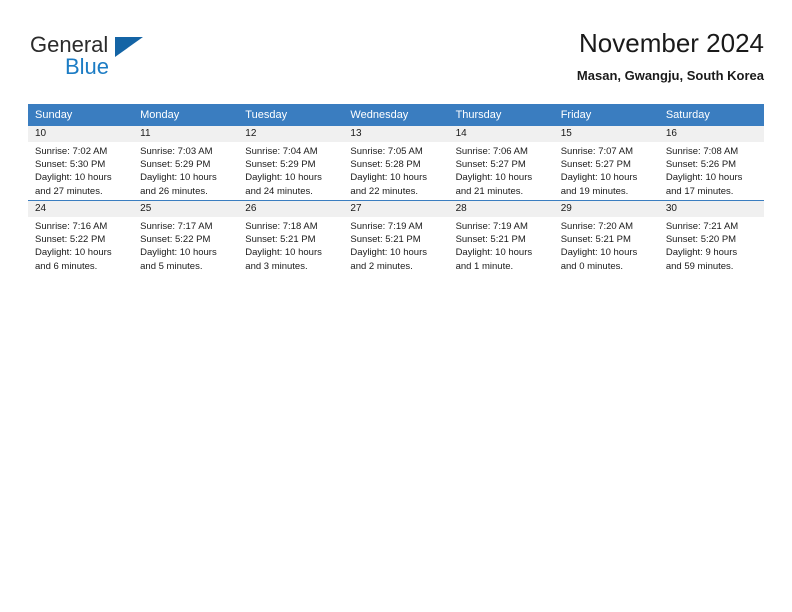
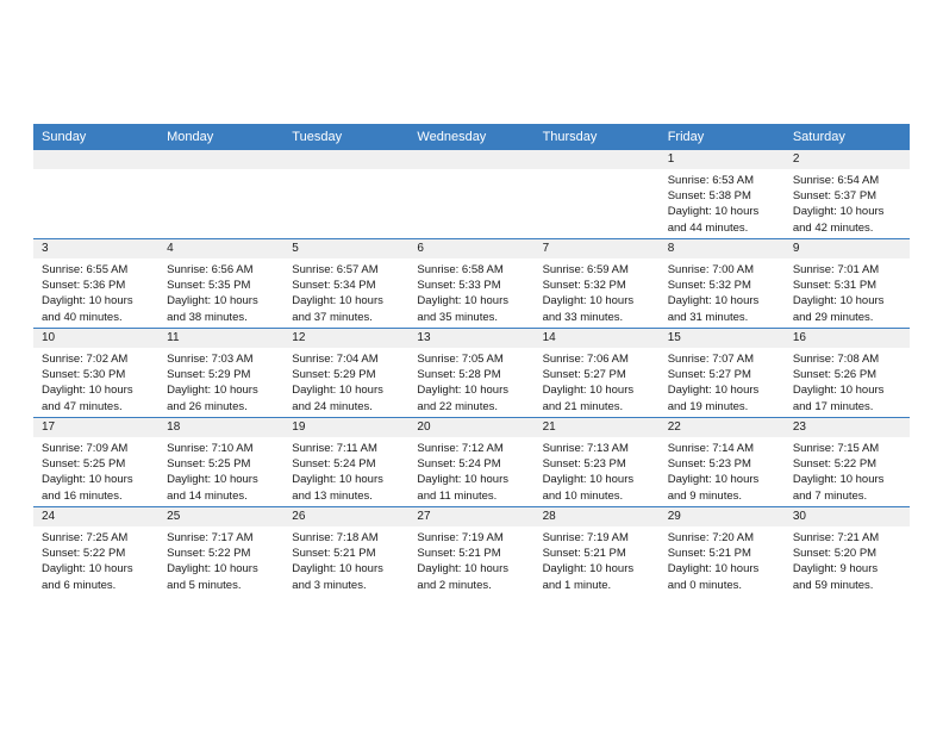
- General
- Blue
- November 2024
- Masan, Gwangju, South Korea
  Sunday	Monday	Tuesday	Wednesday	Thursday	Friday	Saturday
+ 					1Sunrise: 6:53 AMSunset: 5:38 PMDaylight: 10 hoursand 44 minutes.	2Sunrise: 6:54 AMSunset: 5:37 PMDaylight: 10 hoursand 42 minutes.
+ 3Sunrise: 6:55 AMSunset: 5:36 PMDaylight: 10 hoursand 40 minutes.	4Sunrise: 6:56 AMSunset: 5:35 PMDaylight: 10 hoursand 38 minutes.	5Sunrise: 6:57 AMSunset: 5:34 PMDaylight: 10 hoursand 37 minutes.	6Sunrise: 6:58 AMSunset: 5:33 PMDaylight: 10 hoursand 35 minutes.	7Sunrise: 6:59 AMSunset: 5:32 PMDaylight: 10 hoursand 33 minutes.	8Sunrise: 7:00 AMSunset: 5:32 PMDaylight: 10 hoursand 31 minutes.	9Sunrise: 7:01 AMSunset: 5:31 PMDaylight: 10 hoursand 29 minutes.
- 10Sunrise: 7:02 AMSunset: 5:30 PMDaylight: 10 hoursand 27 minutes.	11Sunrise: 7:03 AMSunset: 5:29 PMDaylight: 10 hoursand 26 minutes.	12Sunrise: 7:04 AMSunset: 5:29 PMDaylight: 10 hoursand 24 minutes.	13Sunrise: 7:05 AMSunset: 5:28 PMDaylight: 10 hoursand 22 minutes.	14Sunrise: 7:06 AMSunset: 5:27 PMDaylight: 10 hoursand 21 minutes.	15Sunrise: 7:07 AMSunset: 5:27 PMDaylight: 10 hoursand 19 minutes.	16Sunrise: 7:08 AMSunset: 5:26 PMDaylight: 10 hoursand 17 minutes.
+ 10Sunrise: 7:02 AMSunset: 5:30 PMDaylight: 10 hoursand 47 minutes.	11Sunrise: 7:03 AMSunset: 5:29 PMDaylight: 10 hoursand 26 minutes.	12Sunrise: 7:04 AMSunset: 5:29 PMDaylight: 10 hoursand 24 minutes.	13Sunrise: 7:05 AMSunset: 5:28 PMDaylight: 10 hoursand 22 minutes.	14Sunrise: 7:06 AMSunset: 5:27 PMDaylight: 10 hoursand 21 minutes.	15Sunrise: 7:07 AMSunset: 5:27 PMDaylight: 10 hoursand 19 minutes.	16Sunrise: 7:08 AMSunset: 5:26 PMDaylight: 10 hoursand 17 minutes.
+ 17Sunrise: 7:09 AMSunset: 5:25 PMDaylight: 10 hoursand 16 minutes.	18Sunrise: 7:10 AMSunset: 5:25 PMDaylight: 10 hoursand 14 minutes.	19Sunrise: 7:11 AMSunset: 5:24 PMDaylight: 10 hoursand 13 minutes.	20Sunrise: 7:12 AMSunset: 5:24 PMDaylight: 10 hoursand 11 minutes.	21Sunrise: 7:13 AMSunset: 5:23 PMDaylight: 10 hoursand 10 minutes.	22Sunrise: 7:14 AMSunset: 5:23 PMDaylight: 10 hoursand 9 minutes.	23Sunrise: 7:15 AMSunset: 5:22 PMDaylight: 10 hoursand 7 minutes.
- 24Sunrise: 7:16 AMSunset: 5:22 PMDaylight: 10 hoursand 6 minutes.	25Sunrise: 7:17 AMSunset: 5:22 PMDaylight: 10 hoursand 5 minutes.	26Sunrise: 7:18 AMSunset: 5:21 PMDaylight: 10 hoursand 3 minutes.	27Sunrise: 7:19 AMSunset: 5:21 PMDaylight: 10 hoursand 2 minutes.	28Sunrise: 7:19 AMSunset: 5:21 PMDaylight: 10 hoursand 1 minute.	29Sunrise: 7:20 AMSunset: 5:21 PMDaylight: 10 hoursand 0 minutes.	30Sunrise: 7:21 AMSunset: 5:20 PMDaylight: 9 hoursand 59 minutes.
+ 24Sunrise: 7:25 AMSunset: 5:22 PMDaylight: 10 hoursand 6 minutes.	25Sunrise: 7:17 AMSunset: 5:22 PMDaylight: 10 hoursand 5 minutes.	26Sunrise: 7:18 AMSunset: 5:21 PMDaylight: 10 hoursand 3 minutes.	27Sunrise: 7:19 AMSunset: 5:21 PMDaylight: 10 hoursand 2 minutes.	28Sunrise: 7:19 AMSunset: 5:21 PMDaylight: 10 hoursand 1 minute.	29Sunrise: 7:20 AMSunset: 5:21 PMDaylight: 10 hoursand 0 minutes.	30Sunrise: 7:21 AMSunset: 5:20 PMDaylight: 9 hoursand 59 minutes.
